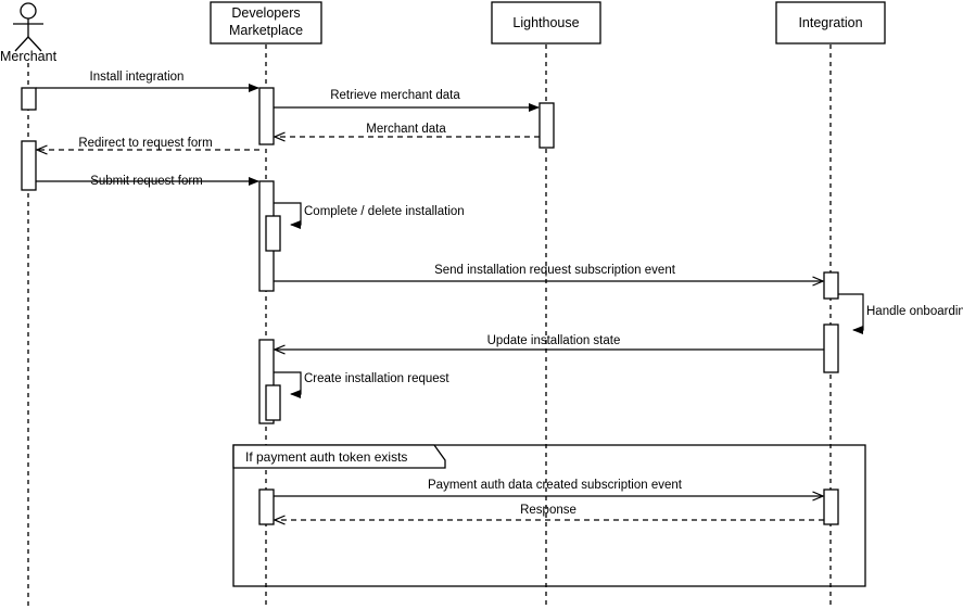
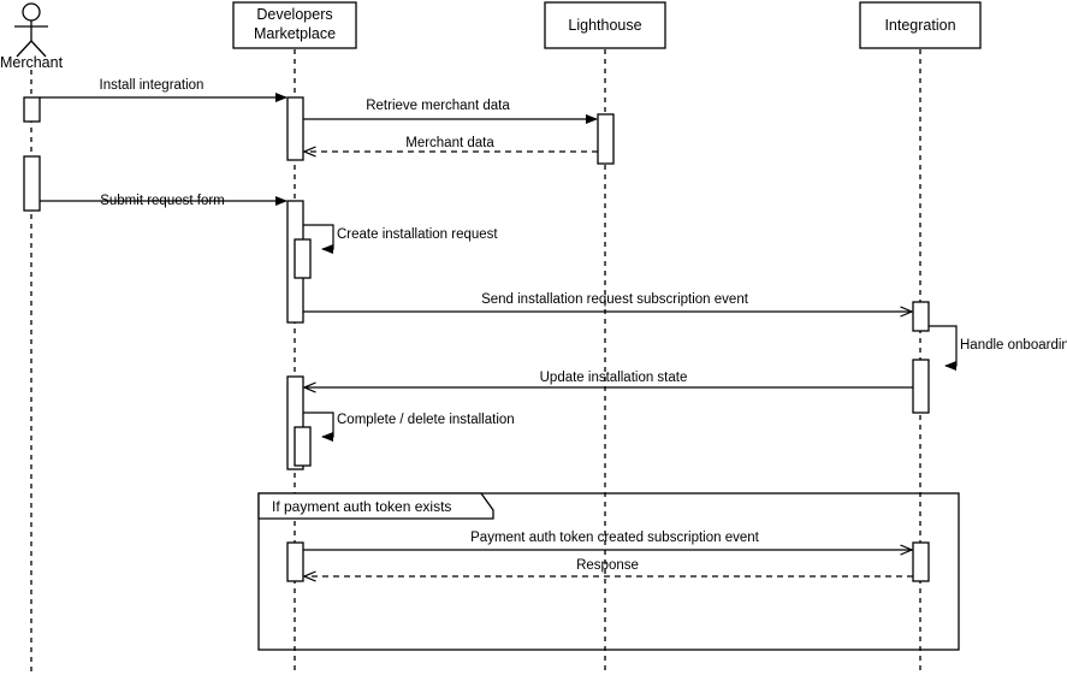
  Merchant
  Developers
  Marketplace
  Lighthouse
  Integration
  Install integration
  Retrieve merchant data
  Merchant data
- Redirect to request form
  Submit request form
- Complete / delete installation
+ Create installation request
  Send installation request subscription event
  Handle onboardin
  Update installation state
- Create installation request
+ Complete / delete installation
  If payment auth token exists
- Payment auth data created subscription event
+ Payment auth token created subscription event
  Response
